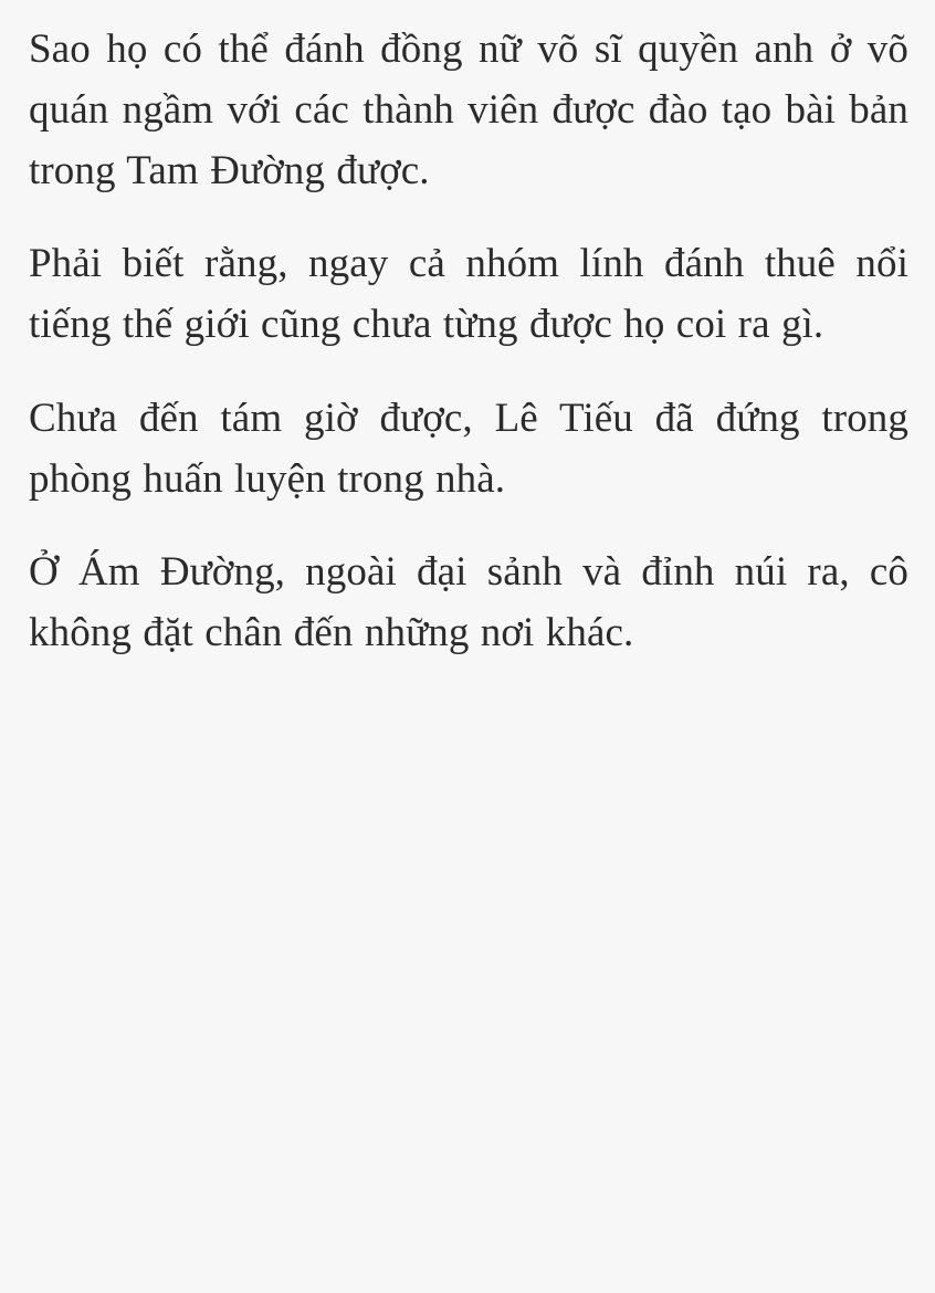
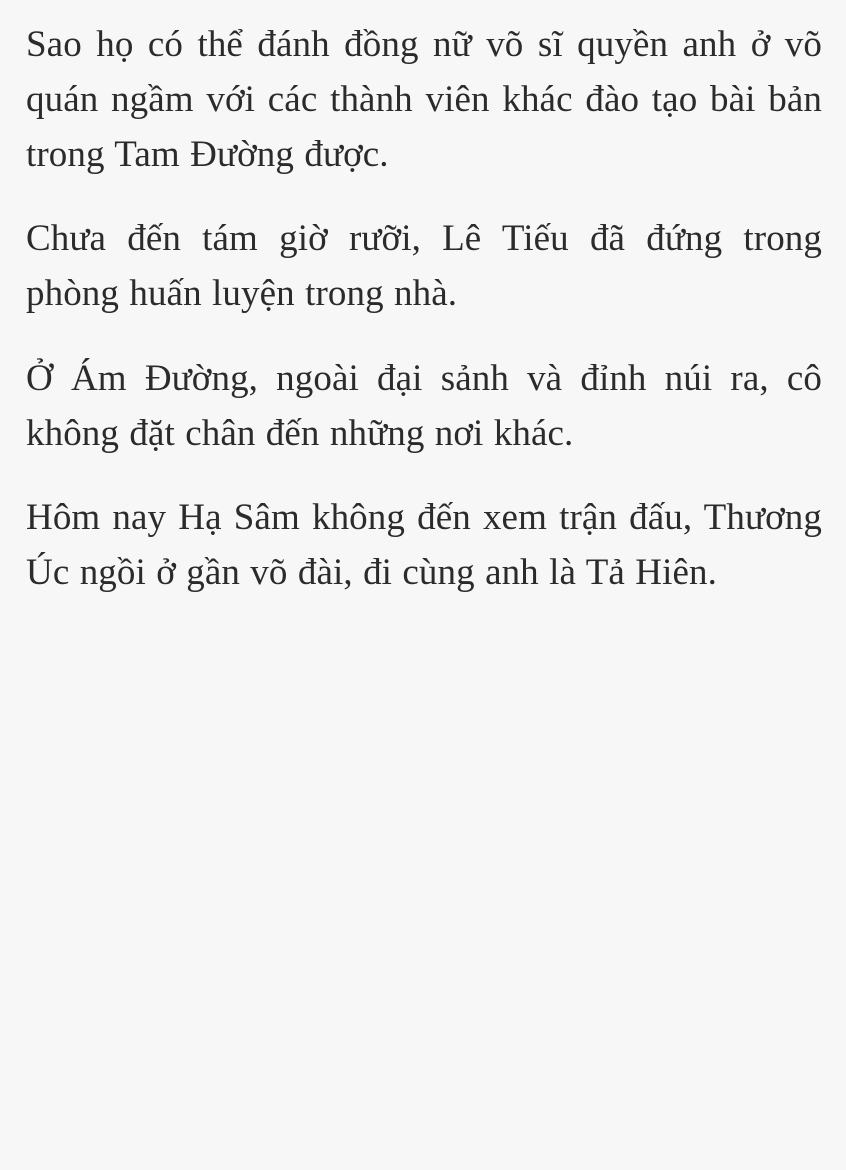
- Sao họ có thể đánh đồng nữ võ sĩ quyền anh ở võ quán ngầm với các thành viên được đào tạo bài bản trong Tam Đường được.
+ Sao họ có thể đánh đồng nữ võ sĩ quyền anh ở võ quán ngầm với các thành viên khác đào tạo bài bản trong Tam Đường được.
- Phải biết rằng, ngay cả nhóm lính đánh thuê nổi tiếng thế giới cũng chưa từng được họ coi ra gì.
- Chưa đến tám giờ được, Lê Tiếu đã đứng trong phòng huấn luyện trong nhà.
+ Chưa đến tám giờ rưỡi, Lê Tiếu đã đứng trong phòng huấn luyện trong nhà.
  Ở Ám Đường, ngoài đại sảnh và đỉnh núi ra, cô không đặt chân đến những nơi khác.
+ Hôm nay Hạ Sâm không đến xem trận đấu, Thương Úc ngồi ở gần võ đài, đi cùng anh là Tả Hiên.
